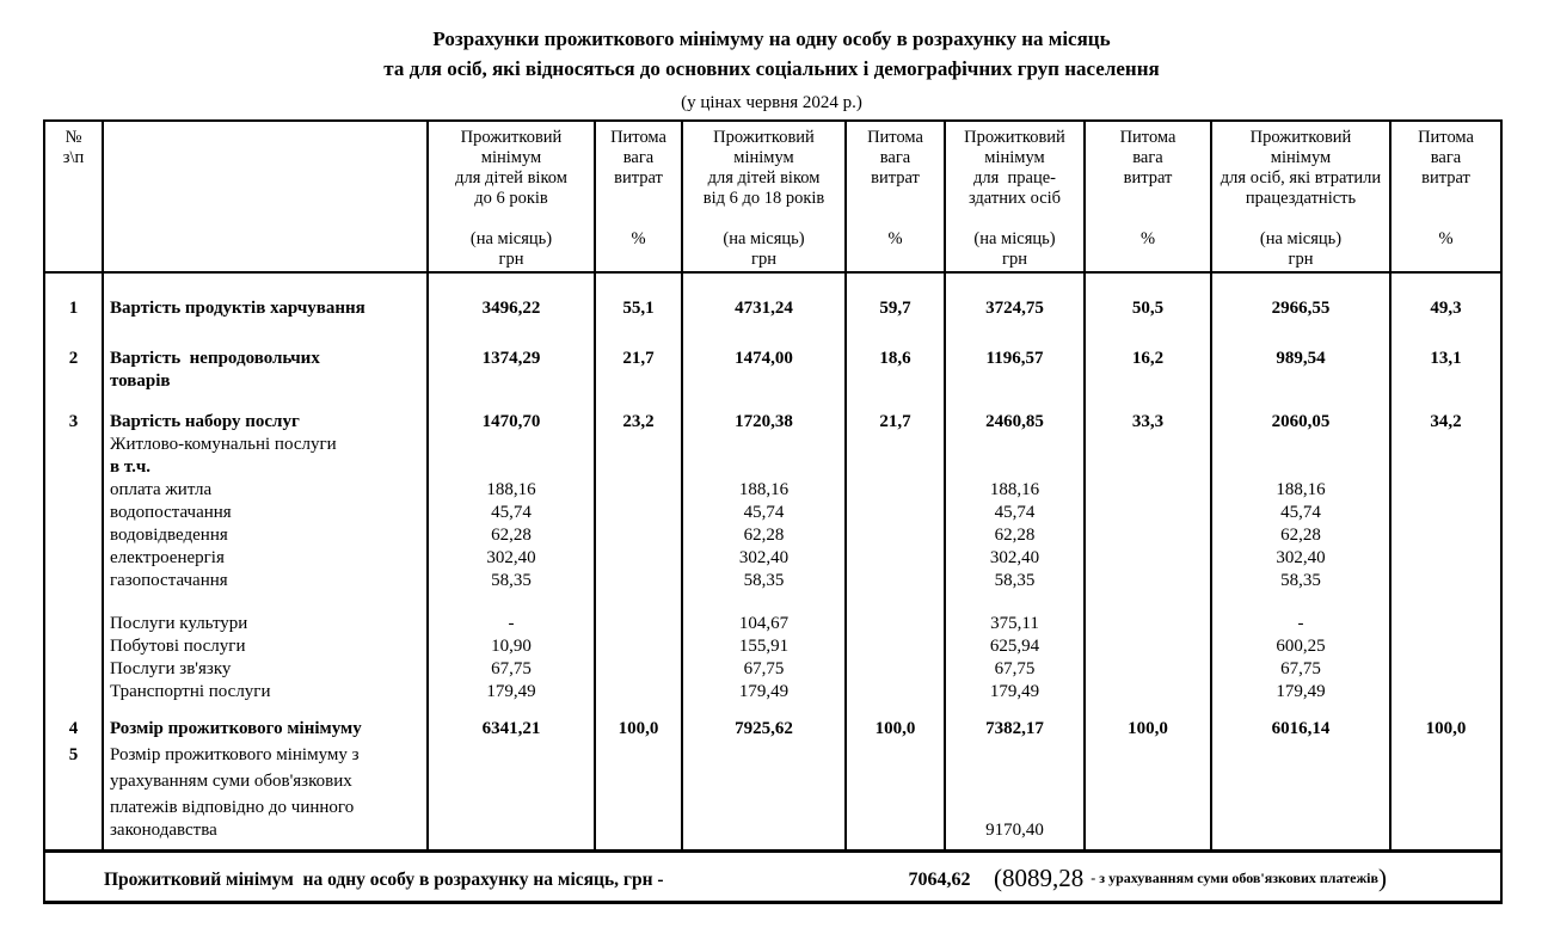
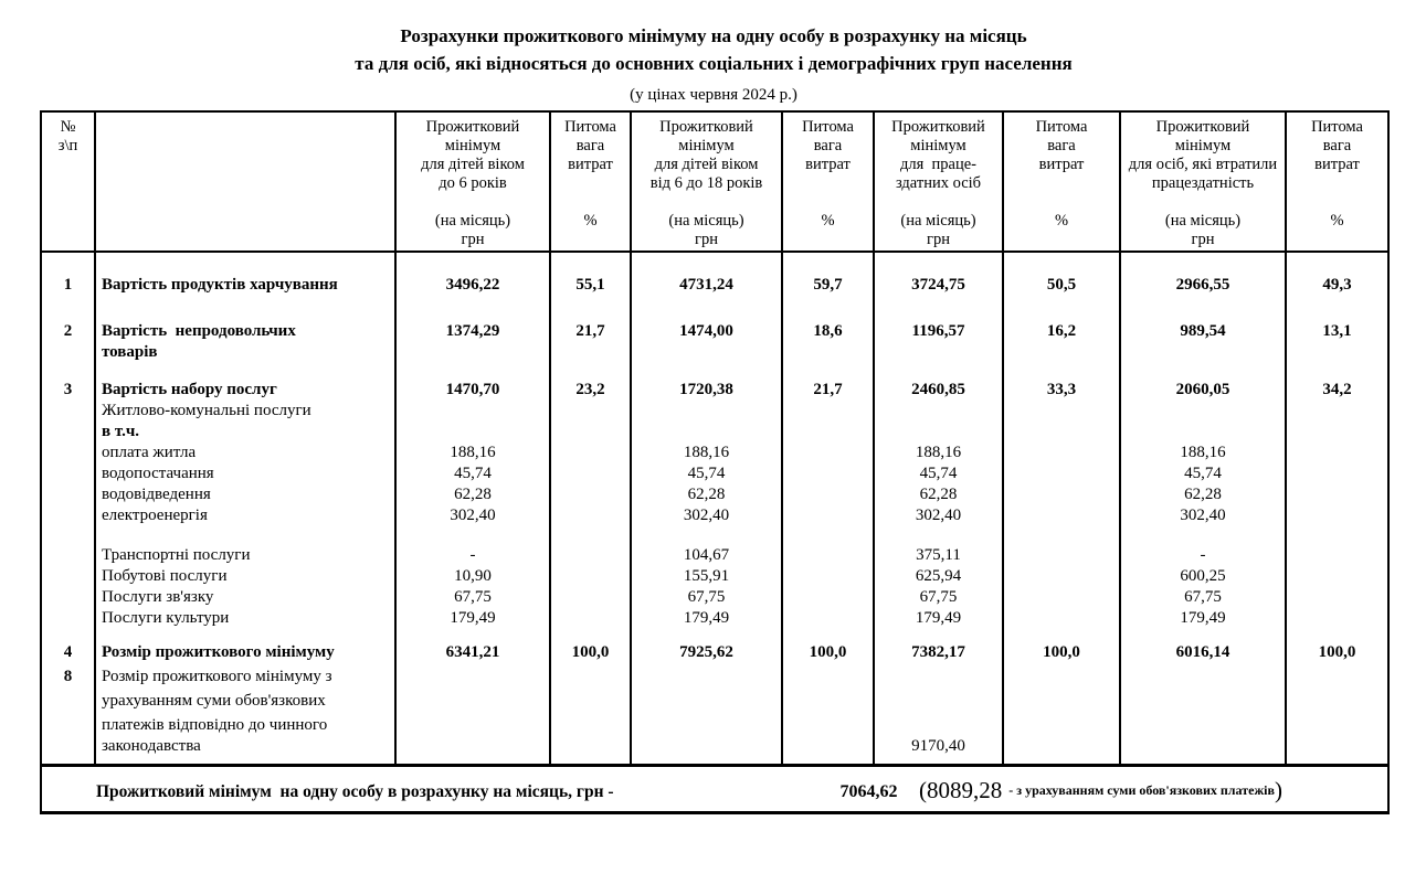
  Розрахунки прожиткового мінімуму на одну особу в розрахунку на місяць
  та для осіб, які відносяться до основних соціальних і демографічних груп населення
  (у цінах червня 2024 р.)
  № з\п		Прожитковий мінімум для дітей віком до 6 років (на місяць) грн	Питома вага витрат %	Прожитковий мінімум для дітей віком від 6 до 18 років (на місяць) грн	Питома вага витрат %	Прожитковий мінімум для праце- здатних осіб (на місяць) грн	Питома вага витрат %	Прожитковий мінімум для осіб, які втратили працездатність (на місяць) грн	Питома вага витрат %
  1	Вартість продуктів харчування	3496,22	55,1	4731,24	59,7	3724,75	50,5	2966,55	49,3
  2	Вартість непродовольчих	1374,29	21,7	1474,00	18,6	1196,57	16,2	989,54	13,1
  	товарів
  3	Вартість набору послуг	1470,70	23,2	1720,38	21,7	2460,85	33,3	2060,05	34,2
  	Житлово-комунальні послуги
  	в т.ч.
  	оплата житла	188,16		188,16		188,16		188,16
  	водопостачання	45,74		45,74		45,74		45,74
  	водовідведення	62,28		62,28		62,28		62,28
  	електроенергія	302,40		302,40		302,40		302,40
- 	газопостачання	58,35		58,35		58,35		58,35
- 	Послуги культури	-		104,67		375,11		-
+ 	Транспортні послуги	-		104,67		375,11		-
  	Побутові послуги	10,90		155,91		625,94		600,25
  	Послуги зв'язку	67,75		67,75		67,75		67,75
- 	Транспортні послуги	179,49		179,49		179,49		179,49
+ 	Послуги культури	179,49		179,49		179,49		179,49
  4	Розмір прожиткового мінімуму	6341,21	100,0	7925,62	100,0	7382,17	100,0	6016,14	100,0
- 5	Розмір прожиткового мінімуму з
+ 8	Розмір прожиткового мінімуму з
  	урахуванням суми обов'язкових
  	платежів відповідно до чинного
  	законодавства					9170,40
  Прожитковий мінімум на одну особу в розрахунку на місяць, грн - 7064,62 (8089,28 - з урахуванням суми обов'язкових платежів)
